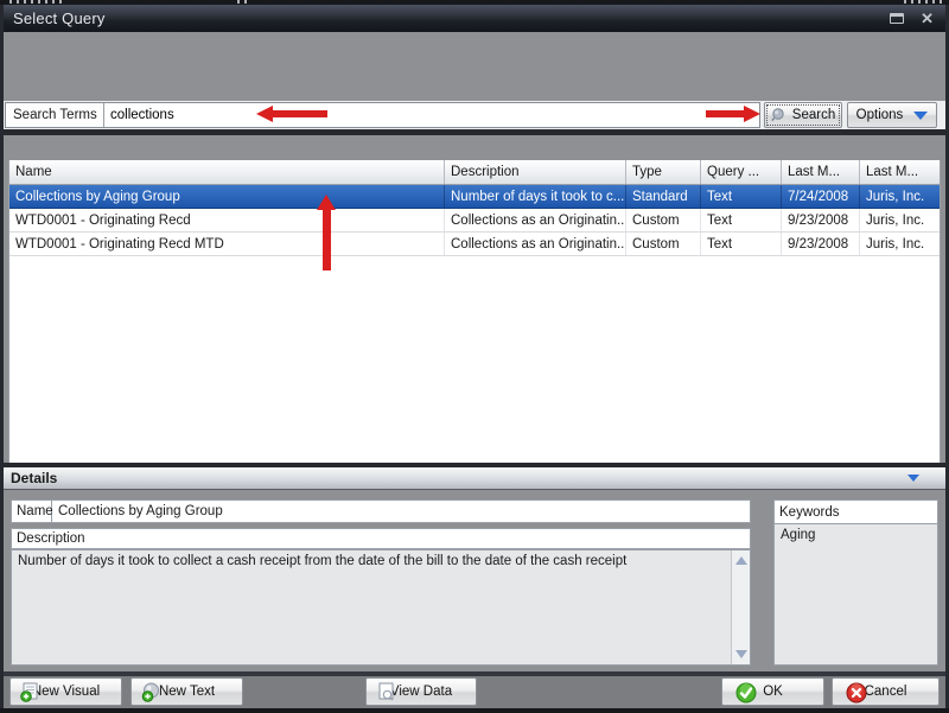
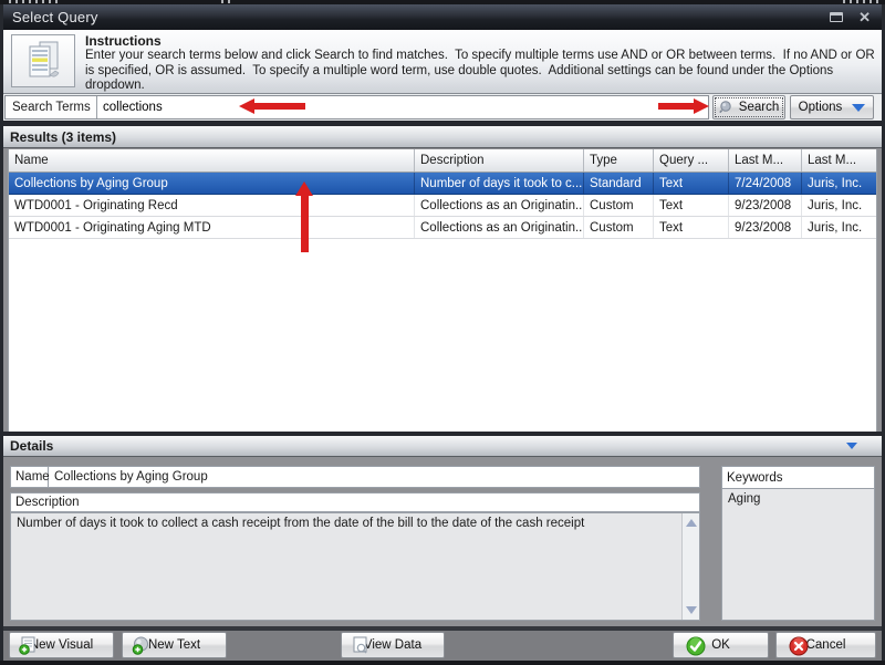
  Select Query
  ✕
+ Instructions
+ Enter your search terms below and click Search to find matches. To specify multiple terms use AND or OR between terms. If no AND or OR is specified, OR is assumed. To specify a multiple word term, use double quotes. Additional settings can be found under the Options dropdown.
  Search Terms
  collections
  Search
  Options
+ Results (3 items)
  Name
  Description
  Type
  Query ...
  Last M...
  Last M...
  Collections by Aging Group
  Number of days it took to c...
  Standard
  Text
  7/24/2008
  Juris, Inc.
  WTD0001 - Originating Recd
  Collections as an Originatin...
  Custom
  Text
  9/23/2008
  Juris, Inc.
- WTD0001 - Originating Recd MTD
+ WTD0001 - Originating Aging MTD
  Collections as an Originatin...
  Custom
  Text
  9/23/2008
  Juris, Inc.
  Details
  Name
  Collections by Aging Group
  Description
  Number of days it took to collect a cash receipt from the date of the bill to the date of the cash receipt
  Keywords
  Aging
  ew Visual
  New Text
  View Data
  OK
  Cancel
